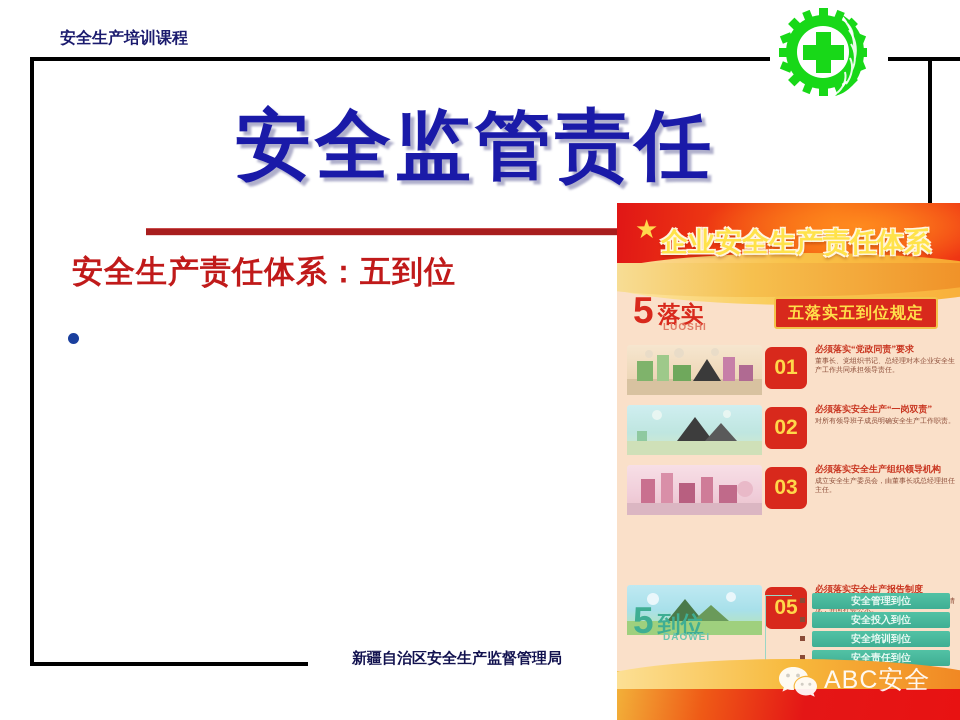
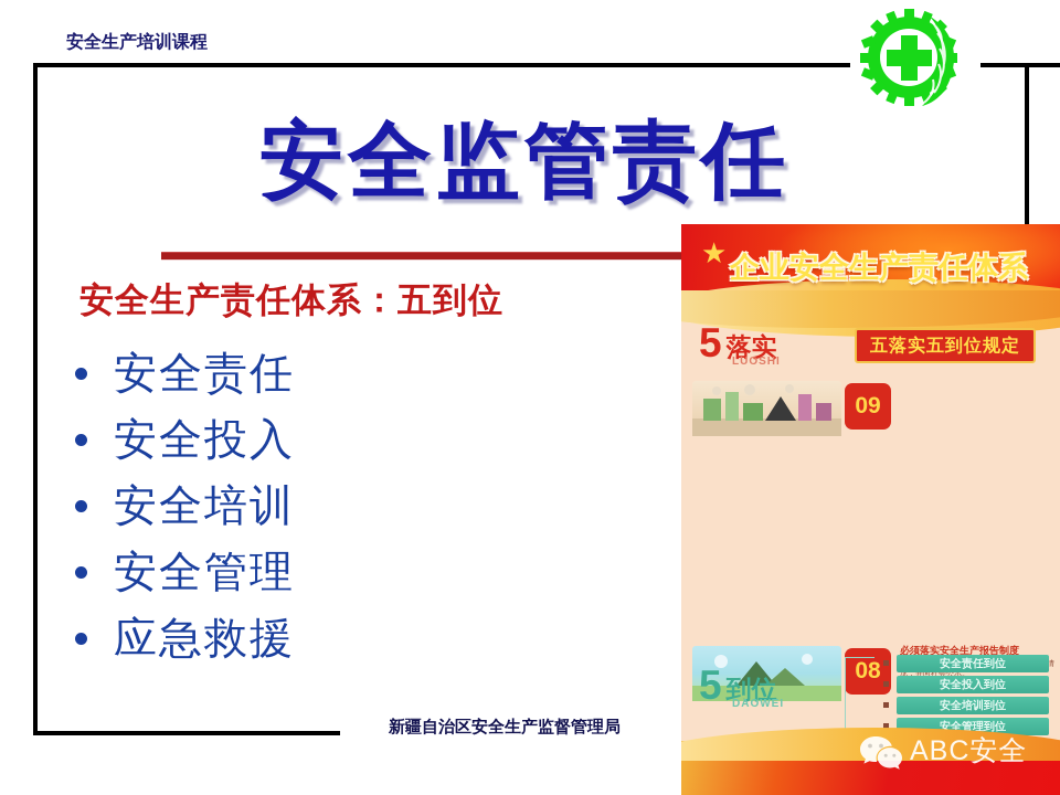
  安全生产培训课程
  安全监管责任
  安全生产责任体系：五到位
+ 安全责任
+ 安全投入
+ 安全培训
+ 安全管理
+ 应急救援
  新疆自治区安全生产监督管理局
  ★
  企业安全生产责任体系
  5
  落实
  LUOSHI
  五落实五到位规定
- 01
+ 09
- 必须落实“党政同责”要求
- 董事长、党组织书记、总经理对本企业安全生产工作共同承担领导责任。
- 02
- 必须落实安全生产“一岗双责”
- 对所有领导班子成员明确安全生产工作职责。
- 03
- 必须落实安全生产组织领导机构
- 成立安全生产委员会，由董事长或总经理担任主任。
- 05
+ 08
  必须落实安全生产报告制度
  5
  到位
  DAOWEI
- 安全管理到位
+ 安全责任到位
  安全投入到位
  安全培训到位
- 安全责任到位
+ 安全管理到位
  ABC安全
